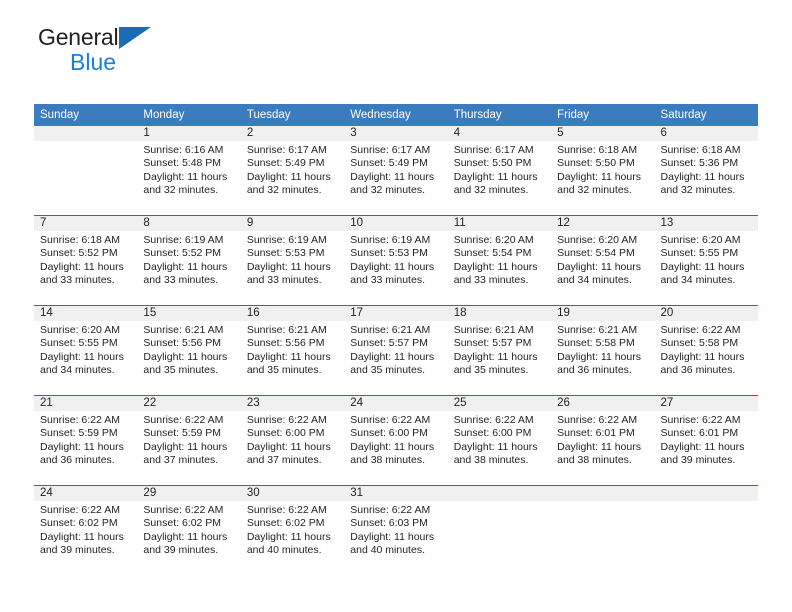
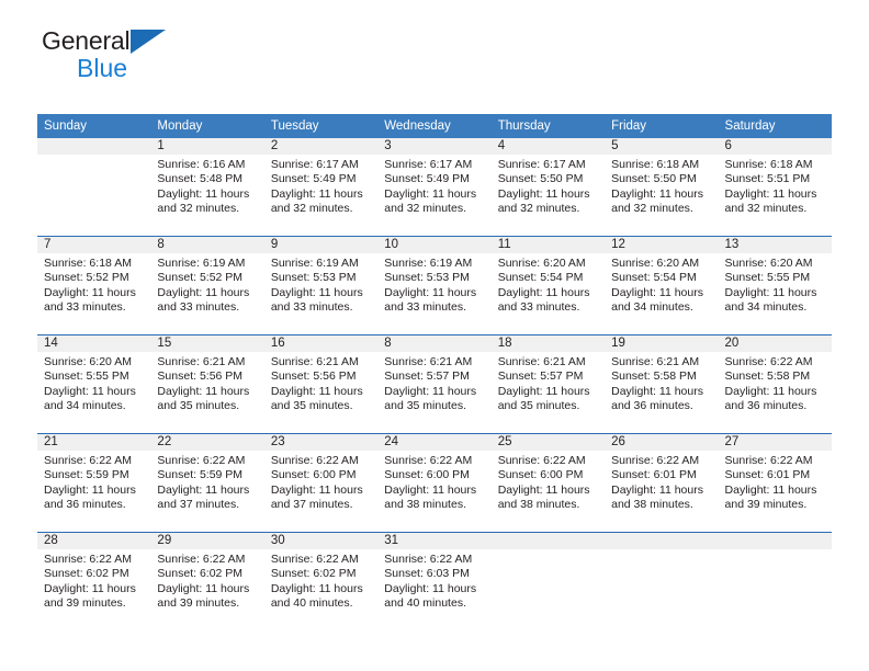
  General
  Blue
  Sunday	Monday	Tuesday	Wednesday	Thursday	Friday	Saturday
- 	1Sunrise: 6:16 AMSunset: 5:48 PMDaylight: 11 hoursand 32 minutes.	2Sunrise: 6:17 AMSunset: 5:49 PMDaylight: 11 hoursand 32 minutes.	3Sunrise: 6:17 AMSunset: 5:49 PMDaylight: 11 hoursand 32 minutes.	4Sunrise: 6:17 AMSunset: 5:50 PMDaylight: 11 hoursand 32 minutes.	5Sunrise: 6:18 AMSunset: 5:50 PMDaylight: 11 hoursand 32 minutes.	6Sunrise: 6:18 AMSunset: 5:36 PMDaylight: 11 hoursand 32 minutes.
+ 	1Sunrise: 6:16 AMSunset: 5:48 PMDaylight: 11 hoursand 32 minutes.	2Sunrise: 6:17 AMSunset: 5:49 PMDaylight: 11 hoursand 32 minutes.	3Sunrise: 6:17 AMSunset: 5:49 PMDaylight: 11 hoursand 32 minutes.	4Sunrise: 6:17 AMSunset: 5:50 PMDaylight: 11 hoursand 32 minutes.	5Sunrise: 6:18 AMSunset: 5:50 PMDaylight: 11 hoursand 32 minutes.	6Sunrise: 6:18 AMSunset: 5:51 PMDaylight: 11 hoursand 32 minutes.
  7Sunrise: 6:18 AMSunset: 5:52 PMDaylight: 11 hoursand 33 minutes.	8Sunrise: 6:19 AMSunset: 5:52 PMDaylight: 11 hoursand 33 minutes.	9Sunrise: 6:19 AMSunset: 5:53 PMDaylight: 11 hoursand 33 minutes.	10Sunrise: 6:19 AMSunset: 5:53 PMDaylight: 11 hoursand 33 minutes.	11Sunrise: 6:20 AMSunset: 5:54 PMDaylight: 11 hoursand 33 minutes.	12Sunrise: 6:20 AMSunset: 5:54 PMDaylight: 11 hoursand 34 minutes.	13Sunrise: 6:20 AMSunset: 5:55 PMDaylight: 11 hoursand 34 minutes.
- 14Sunrise: 6:20 AMSunset: 5:55 PMDaylight: 11 hoursand 34 minutes.	15Sunrise: 6:21 AMSunset: 5:56 PMDaylight: 11 hoursand 35 minutes.	16Sunrise: 6:21 AMSunset: 5:56 PMDaylight: 11 hoursand 35 minutes.	17Sunrise: 6:21 AMSunset: 5:57 PMDaylight: 11 hoursand 35 minutes.	18Sunrise: 6:21 AMSunset: 5:57 PMDaylight: 11 hoursand 35 minutes.	19Sunrise: 6:21 AMSunset: 5:58 PMDaylight: 11 hoursand 36 minutes.	20Sunrise: 6:22 AMSunset: 5:58 PMDaylight: 11 hoursand 36 minutes.
+ 14Sunrise: 6:20 AMSunset: 5:55 PMDaylight: 11 hoursand 34 minutes.	15Sunrise: 6:21 AMSunset: 5:56 PMDaylight: 11 hoursand 35 minutes.	16Sunrise: 6:21 AMSunset: 5:56 PMDaylight: 11 hoursand 35 minutes.	8Sunrise: 6:21 AMSunset: 5:57 PMDaylight: 11 hoursand 35 minutes.	18Sunrise: 6:21 AMSunset: 5:57 PMDaylight: 11 hoursand 35 minutes.	19Sunrise: 6:21 AMSunset: 5:58 PMDaylight: 11 hoursand 36 minutes.	20Sunrise: 6:22 AMSunset: 5:58 PMDaylight: 11 hoursand 36 minutes.
  21Sunrise: 6:22 AMSunset: 5:59 PMDaylight: 11 hoursand 36 minutes.	22Sunrise: 6:22 AMSunset: 5:59 PMDaylight: 11 hoursand 37 minutes.	23Sunrise: 6:22 AMSunset: 6:00 PMDaylight: 11 hoursand 37 minutes.	24Sunrise: 6:22 AMSunset: 6:00 PMDaylight: 11 hoursand 38 minutes.	25Sunrise: 6:22 AMSunset: 6:00 PMDaylight: 11 hoursand 38 minutes.	26Sunrise: 6:22 AMSunset: 6:01 PMDaylight: 11 hoursand 38 minutes.	27Sunrise: 6:22 AMSunset: 6:01 PMDaylight: 11 hoursand 39 minutes.
- 24Sunrise: 6:22 AMSunset: 6:02 PMDaylight: 11 hoursand 39 minutes.	29Sunrise: 6:22 AMSunset: 6:02 PMDaylight: 11 hoursand 39 minutes.	30Sunrise: 6:22 AMSunset: 6:02 PMDaylight: 11 hoursand 40 minutes.	31Sunrise: 6:22 AMSunset: 6:03 PMDaylight: 11 hoursand 40 minutes.
+ 28Sunrise: 6:22 AMSunset: 6:02 PMDaylight: 11 hoursand 39 minutes.	29Sunrise: 6:22 AMSunset: 6:02 PMDaylight: 11 hoursand 39 minutes.	30Sunrise: 6:22 AMSunset: 6:02 PMDaylight: 11 hoursand 40 minutes.	31Sunrise: 6:22 AMSunset: 6:03 PMDaylight: 11 hoursand 40 minutes.
